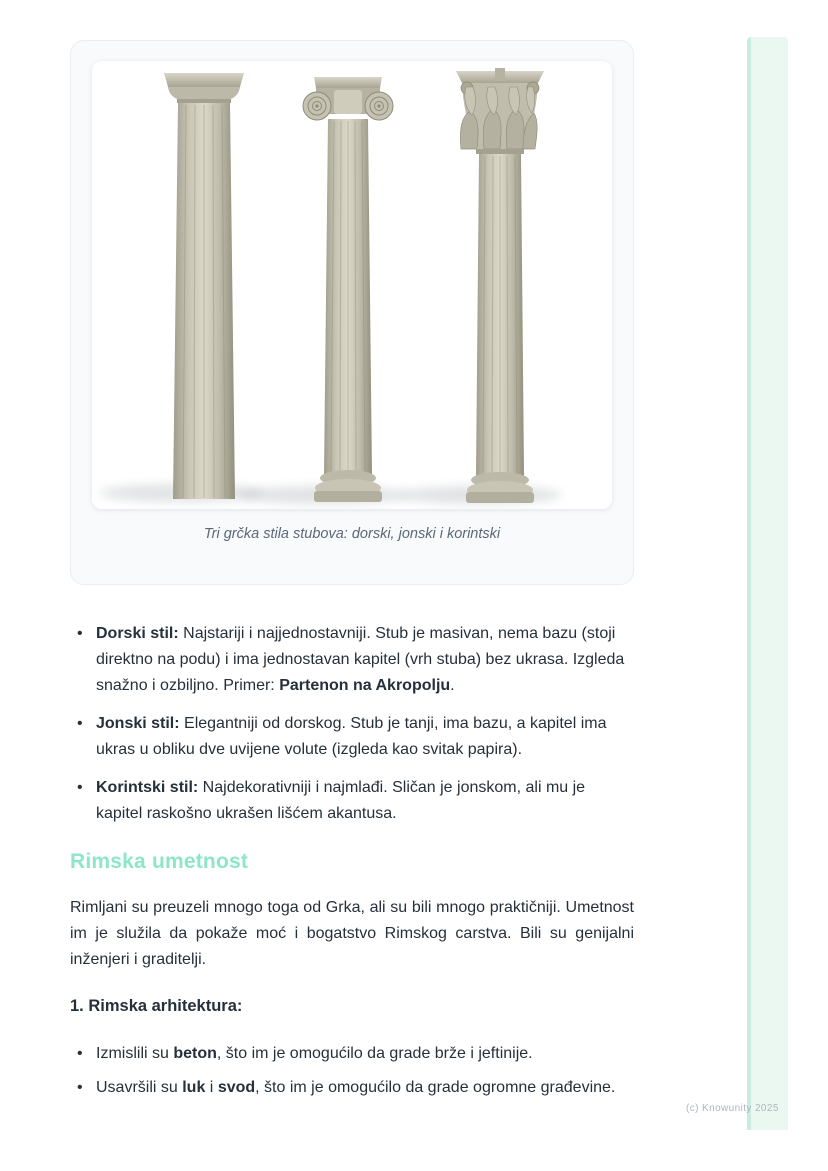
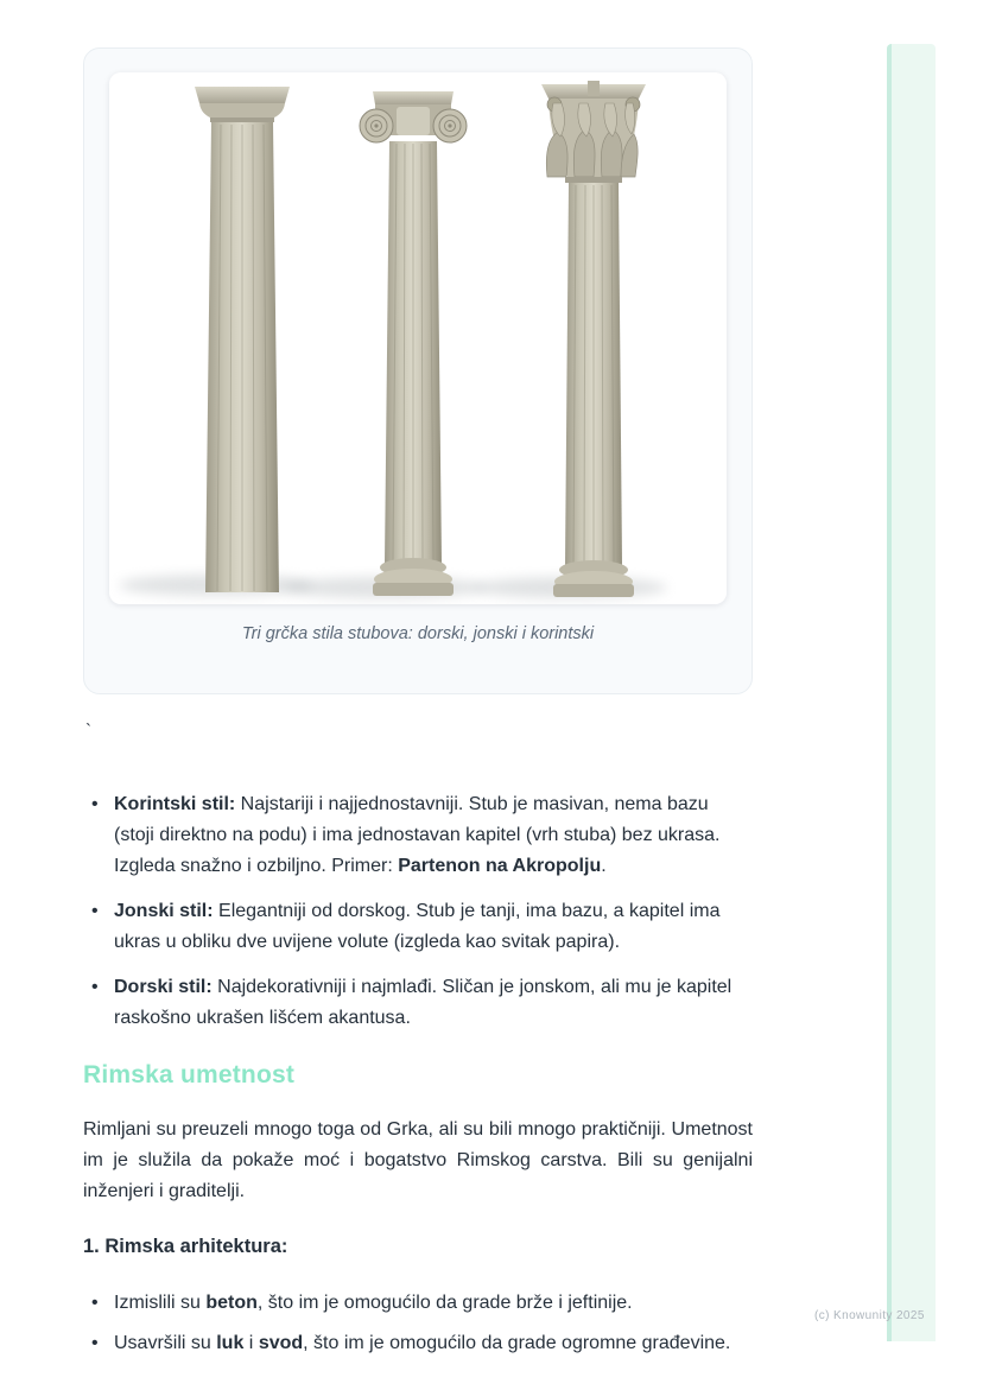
  Tri grčka stila stubova: dorski, jonski i korintski
+ `
  •
- Dorski stil: Najstariji i najjednostavniji. Stub je masivan, nema bazu (stoji direktno na podu) i ima jednostavan kapitel (vrh stuba) bez ukrasa. Izgleda snažno i ozbiljno. Primer: Partenon na Akropolju.
+ Korintski stil: Najstariji i najjednostavniji. Stub je masivan, nema bazu (stoji direktno na podu) i ima jednostavan kapitel (vrh stuba) bez ukrasa. Izgleda snažno i ozbiljno. Primer: Partenon na Akropolju.
  •
  Jonski stil: Elegantniji od dorskog. Stub je tanji, ima bazu, a kapitel ima ukras u obliku dve uvijene volute (izgleda kao svitak papira).
  •
- Korintski stil: Najdekorativniji i najmlađi. Sličan je jonskom, ali mu je kapitel raskošno ukrašen lišćem akantusa.
+ Dorski stil: Najdekorativniji i najmlađi. Sličan je jonskom, ali mu je kapitel raskošno ukrašen lišćem akantusa.
  Rimska umetnost
  Rimljani su preuzeli mnogo toga od Grka, ali su bili mnogo praktičniji. Umetnost im je služila da pokaže moć i bogatstvo Rimskog carstva. Bili su genijalni inženjeri i graditelji.
  1. Rimska arhitektura:
  •
  Izmislili su beton, što im je omogućilo da grade brže i jeftinije.
  •
  Usavršili su luk i svod, što im je omogućilo da grade ogromne građevine.
  (c) Knowunity 2025
